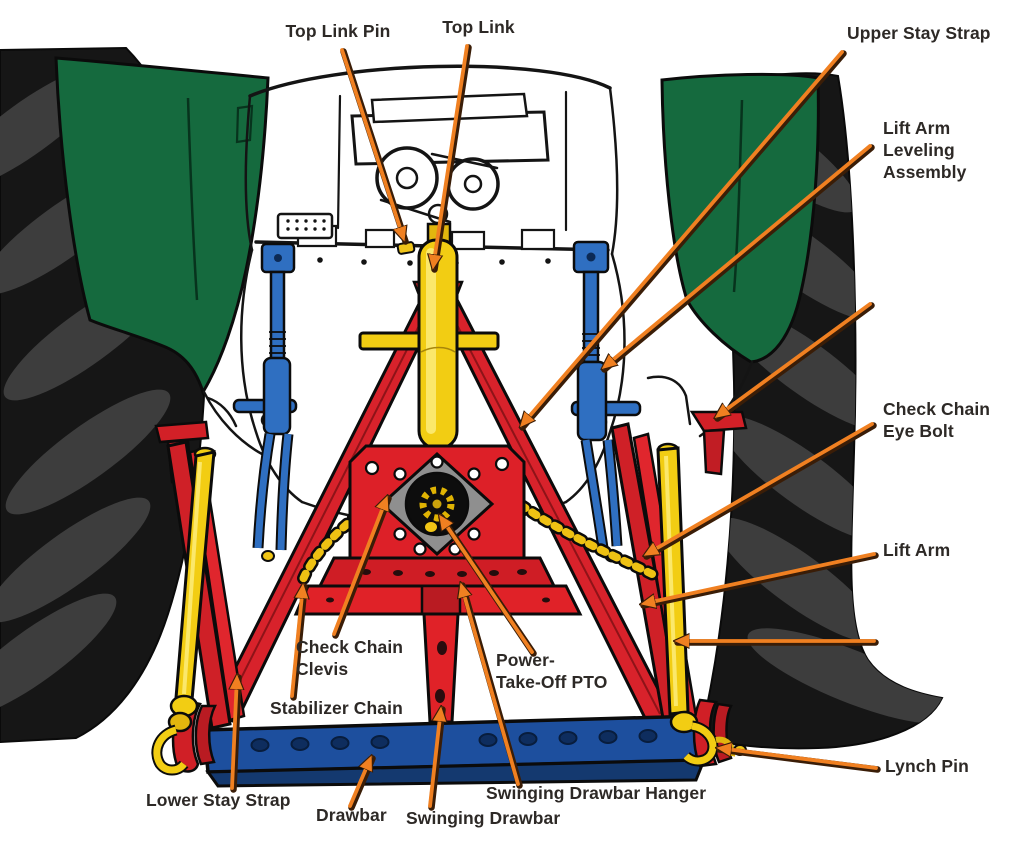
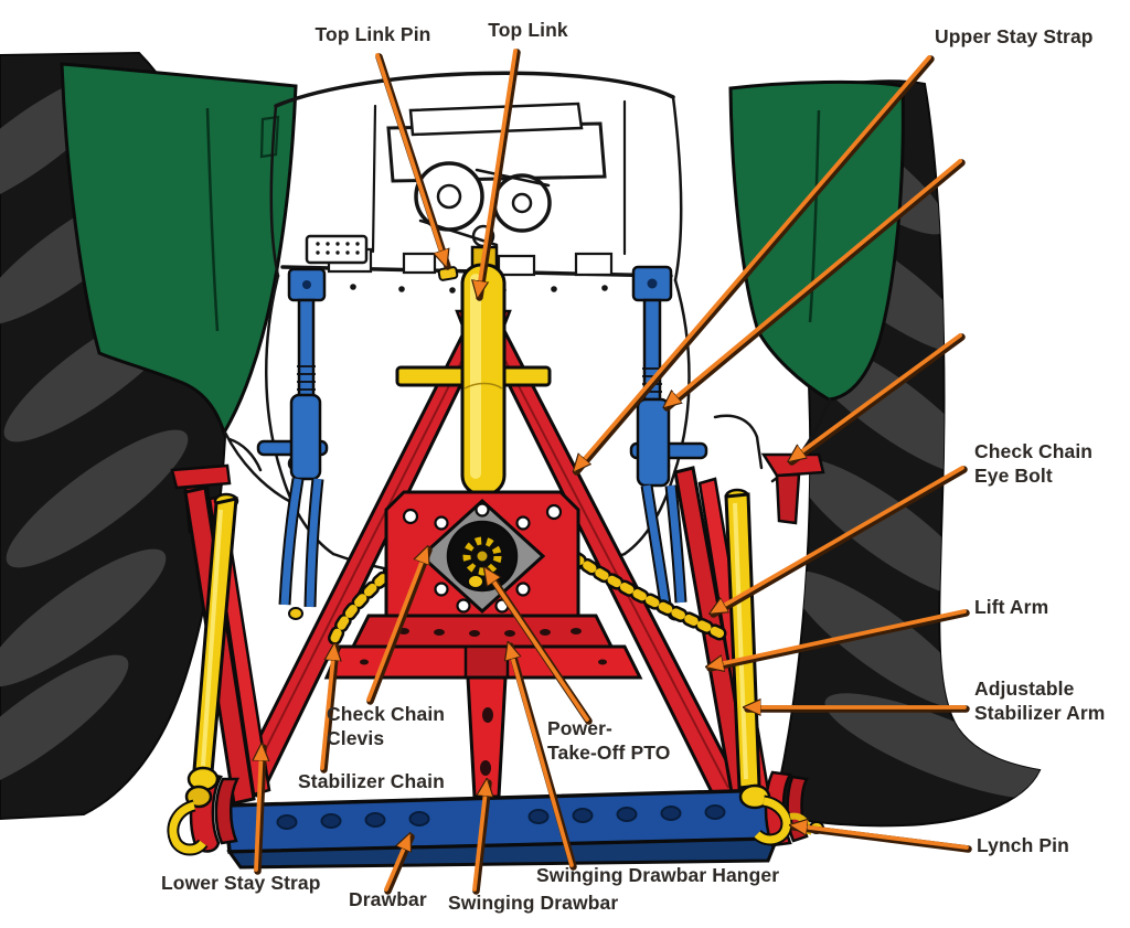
  Top Link Pin
  Top Link
  Upper Stay Strap
- Lift Arm Leveling
- Assembly
  Check Chain
  Eye Bolt
  Lift Arm
+ Adjustable
+ Stabilizer Arm
  Lynch Pin
  Check Chain
  Clevis
  Stabilizer Chain
  Lower Stay Strap
  Drawbar
  Swinging Drawbar
  Swinging Drawbar Hanger
  Power-
  Take-Off PTO
